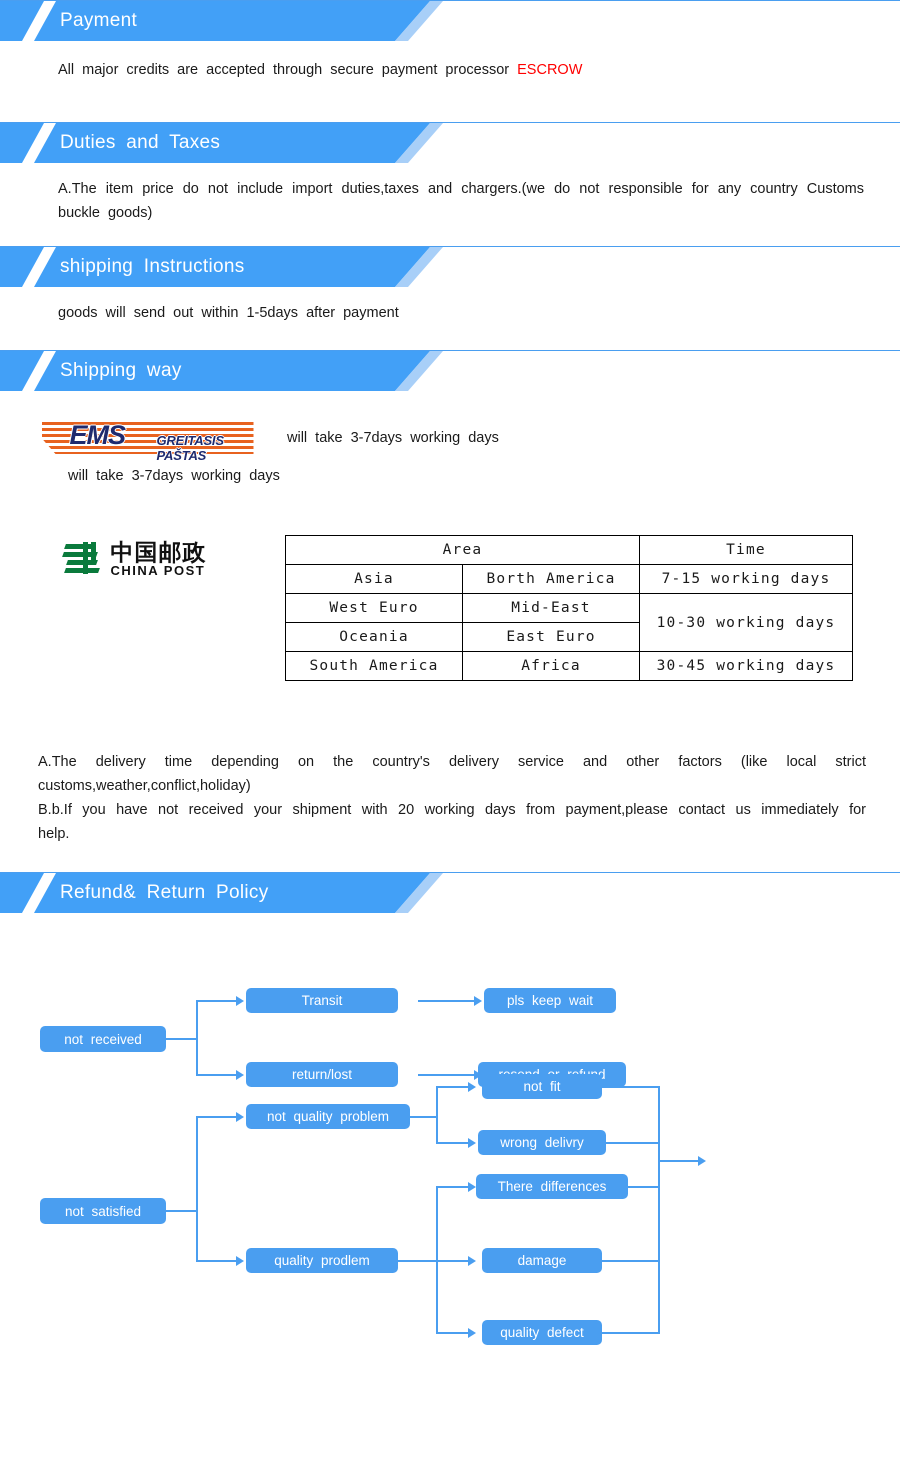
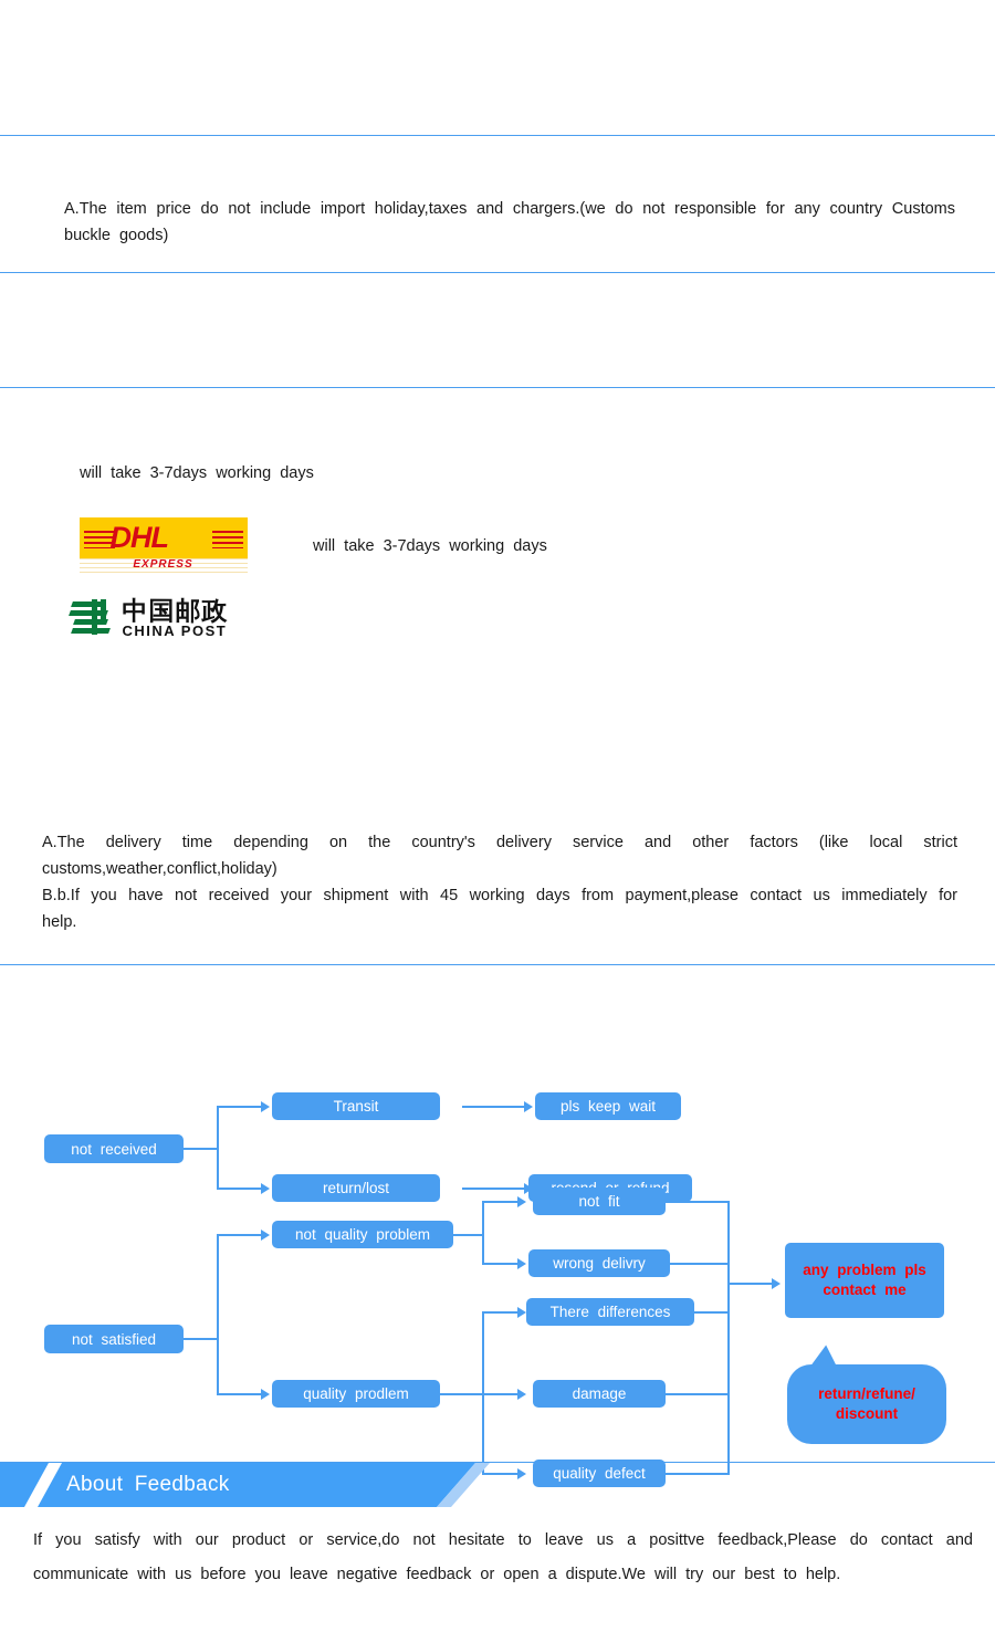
- Payment
- All major credits are accepted through secure payment processor ESCROW
- Duties and Taxes
- A.The item price do not include import duties,taxes and chargers.(we do not responsible for any country Customs buckle goods)
+ A.The item price do not include import holiday,taxes and chargers.(we do not responsible for any country Customs buckle goods)
- shipping Instructions
- goods will send out within 1-5days after payment
- Shipping way
- EMS
- GREITASIS PAŠTAS
  will take 3-7days working days
+ DHL
+ EXPRESS
  will take 3-7days working days
  中国邮政
  CHINA POST
- Area	Time
- Asia	Borth America	7-15 working days
- West Euro	Mid-East	10-30 working days
- Oceania	East Euro
- South America	Africa	30-45 working days
  A.The delivery time depending on the country's delivery service and other factors (like local strict customs,weather,conflict,holiday)
- B.b.If you have not received your shipment with 20 working days from payment,please contact us immediately for help.
+ B.b.If you have not received your shipment with 45 working days from payment,please contact us immediately for help.
- Refund& Return Policy
  not received
  Transit
  return/lost
  pls keep wait
  not satisfied
  not quality problem
  quality prodlem
  not fit
  wrong delivry
  There differences
  damage
  quality defect
+ any problem pls
+ contact me
+ return/refune/
+ discount
+ About Feedback
+ If you satisfy with our product or service,do not hesitate to leave us a posittve feedback,Please do contact and communicate with us before you leave negative feedback or open a dispute.We will try our best to help.
